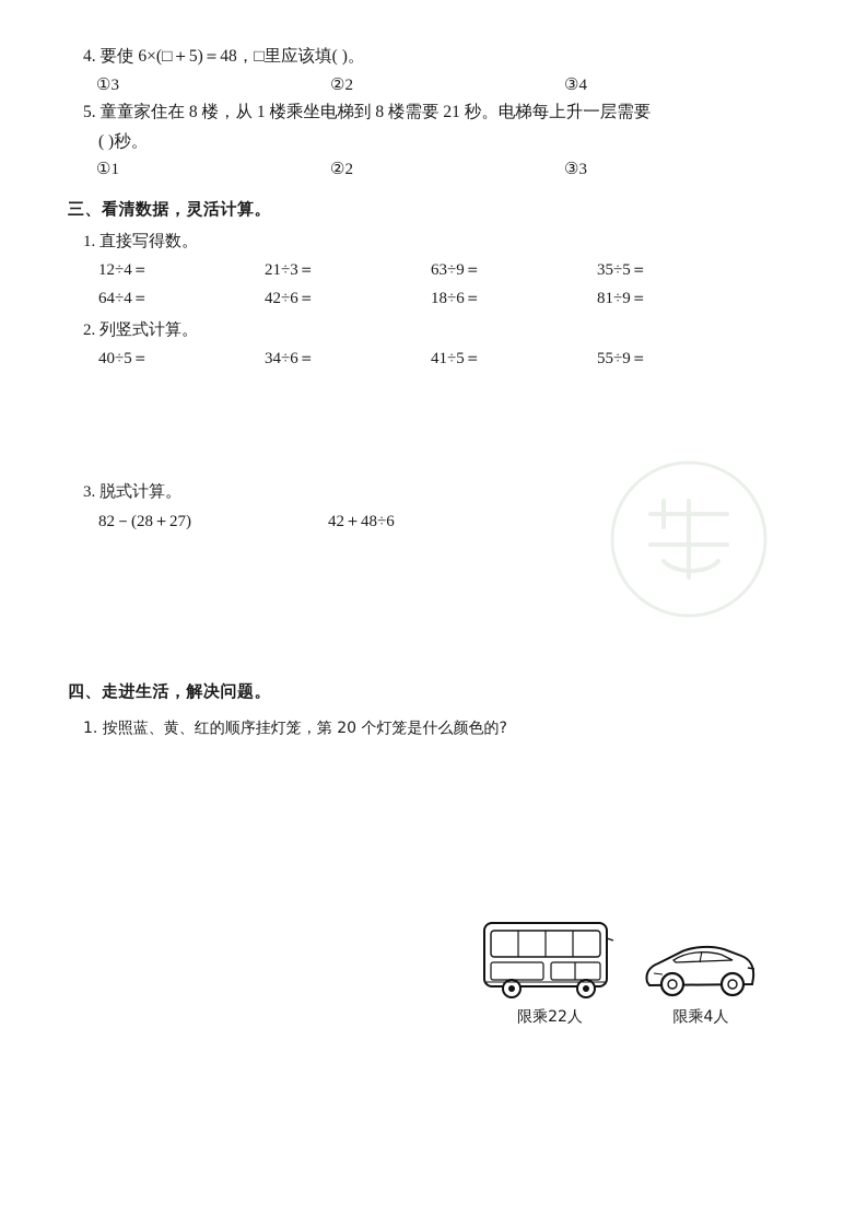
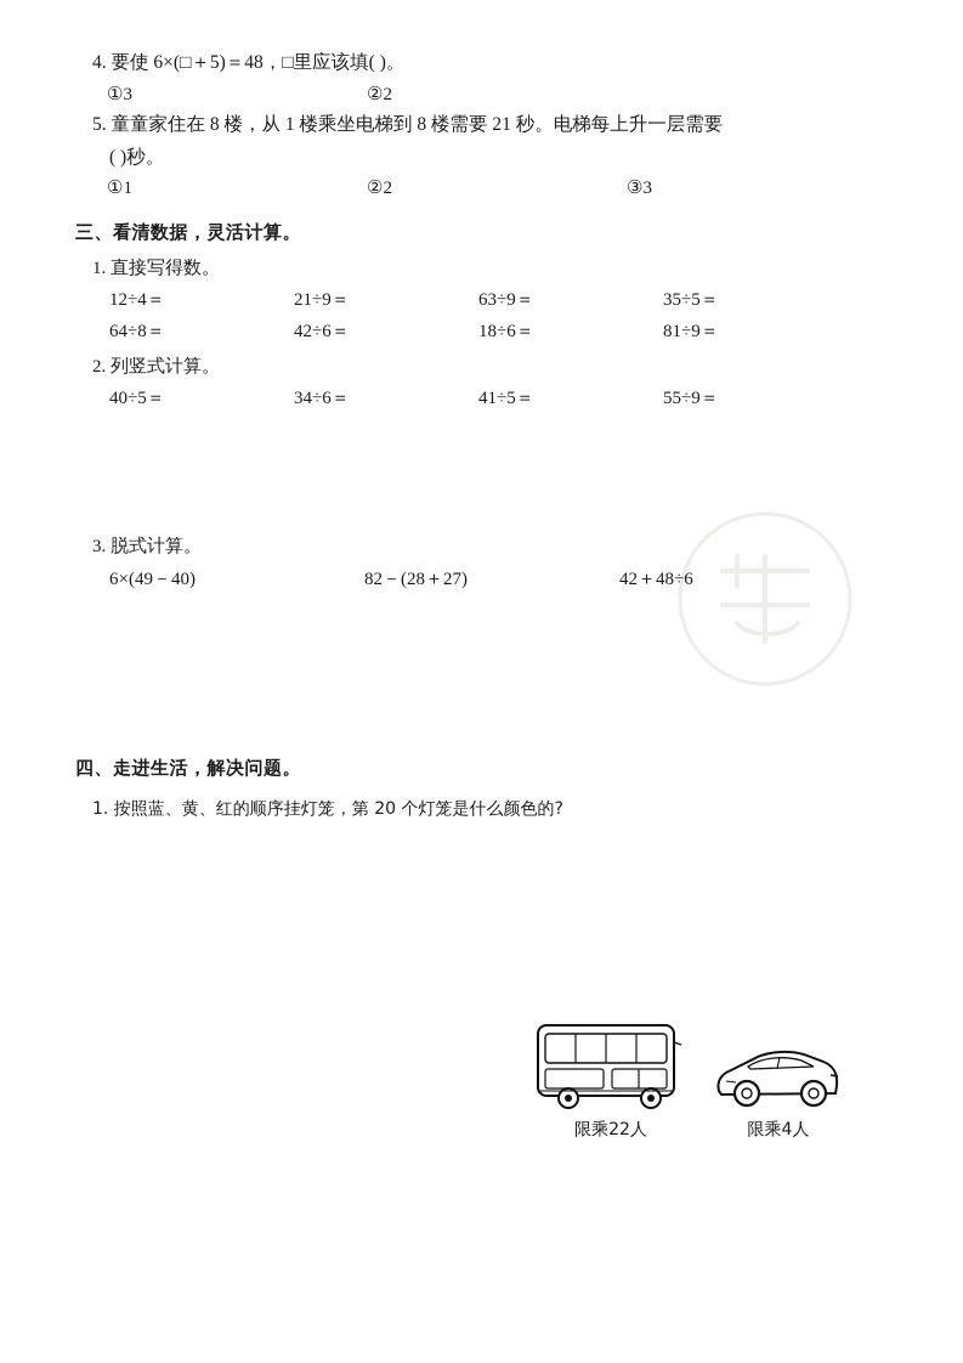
  4. 要使 6×(□＋5)＝48，□里应该填( )。
  ①3
  ②2
- ③4
  5. 童童家住在 8 楼，从 1 楼乘坐电梯到 8 楼需要 21 秒。电梯每上升一层需要
  ( )秒。
  ①1
  ②2
  ③3
  三、看清数据，灵活计算。
  1. 直接写得数。
  12÷4＝
- 21÷3＝
+ 21÷9＝
  63÷9＝
  35÷5＝
- 64÷4＝
+ 64÷8＝
  42÷6＝
  18÷6＝
  81÷9＝
  2. 列竖式计算。
  40÷5＝
  34÷6＝
  41÷5＝
  55÷9＝
  3. 脱式计算。
+ 6×(49－40)
  82－(28＋27)
  42＋48÷6
  四、走进生活，解决问题。
  1. 按照蓝、黄、红的顺序挂灯笼，第 20 个灯笼是什么颜色的?
  限乘22人
  限乘4人
